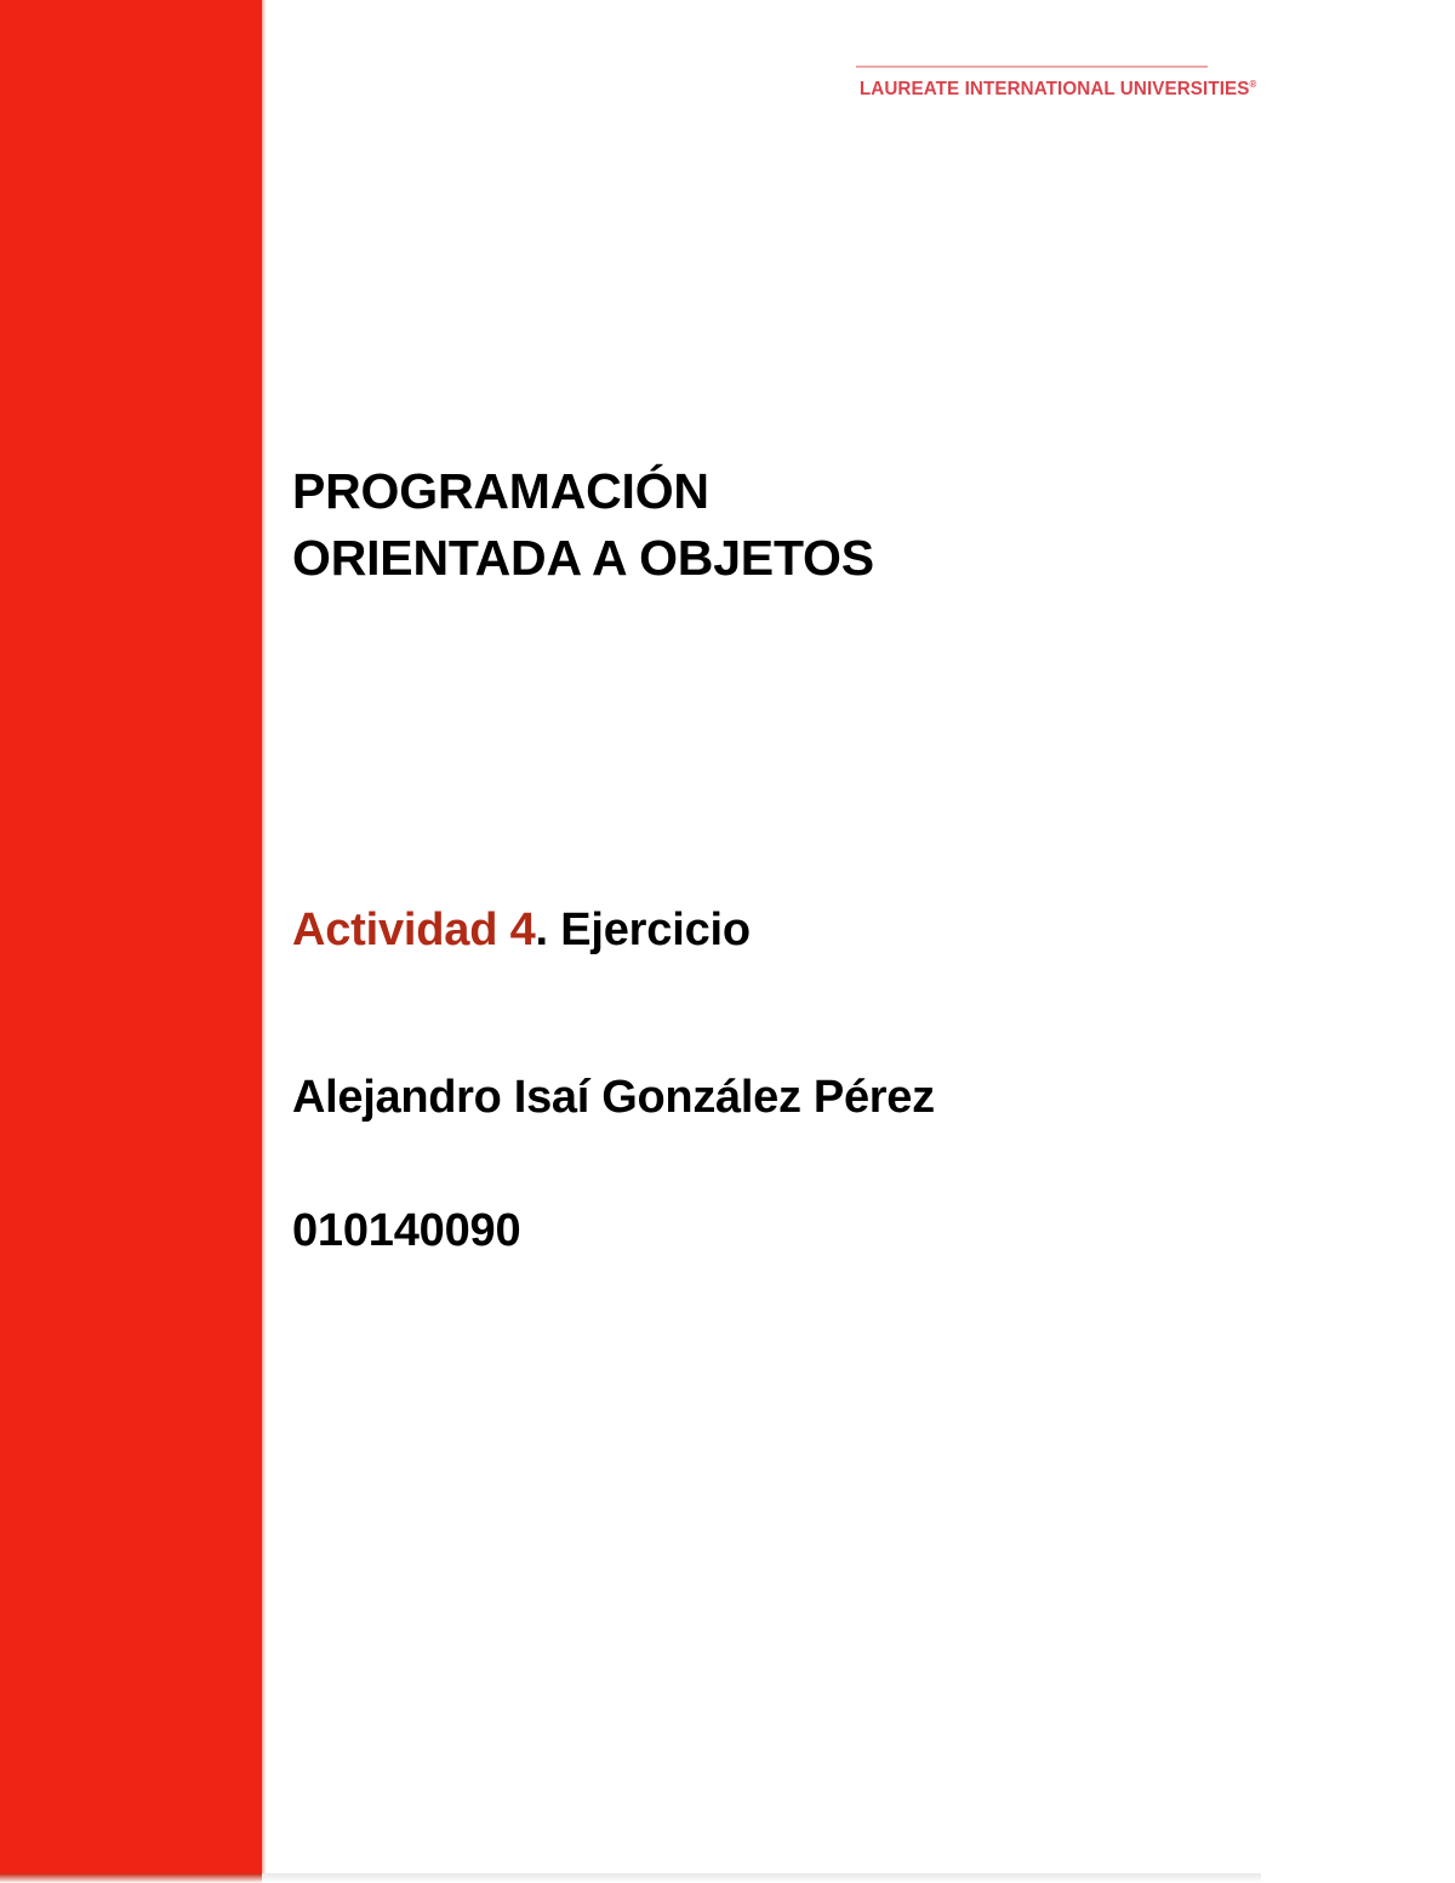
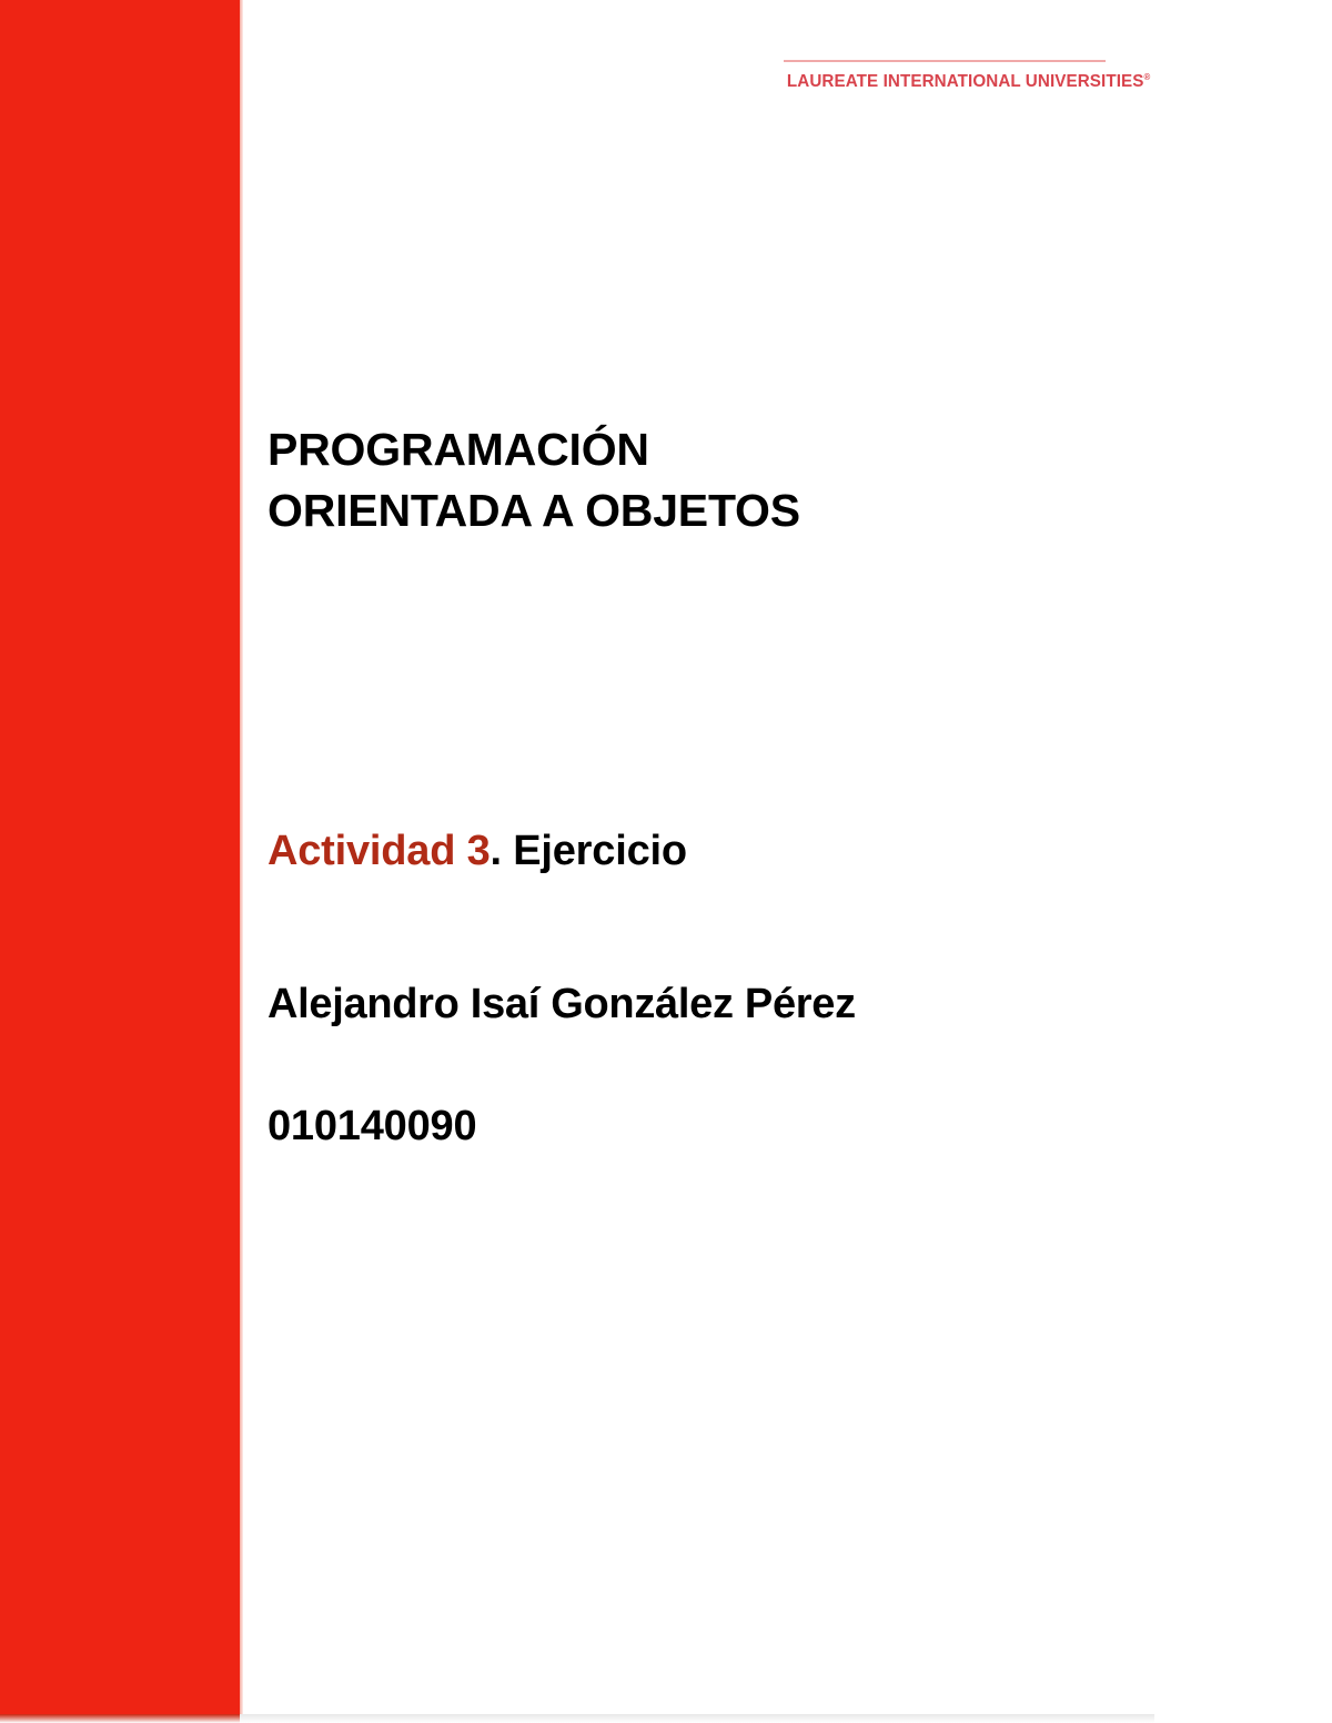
  LAUREATE INTERNATIONAL UNIVERSITIES®
  PROGRAMACIÓN
  ORIENTADA A OBJETOS
- Actividad 4. Ejercicio
+ Actividad 3. Ejercicio
  Alejandro Isaí González Pérez
  010140090
